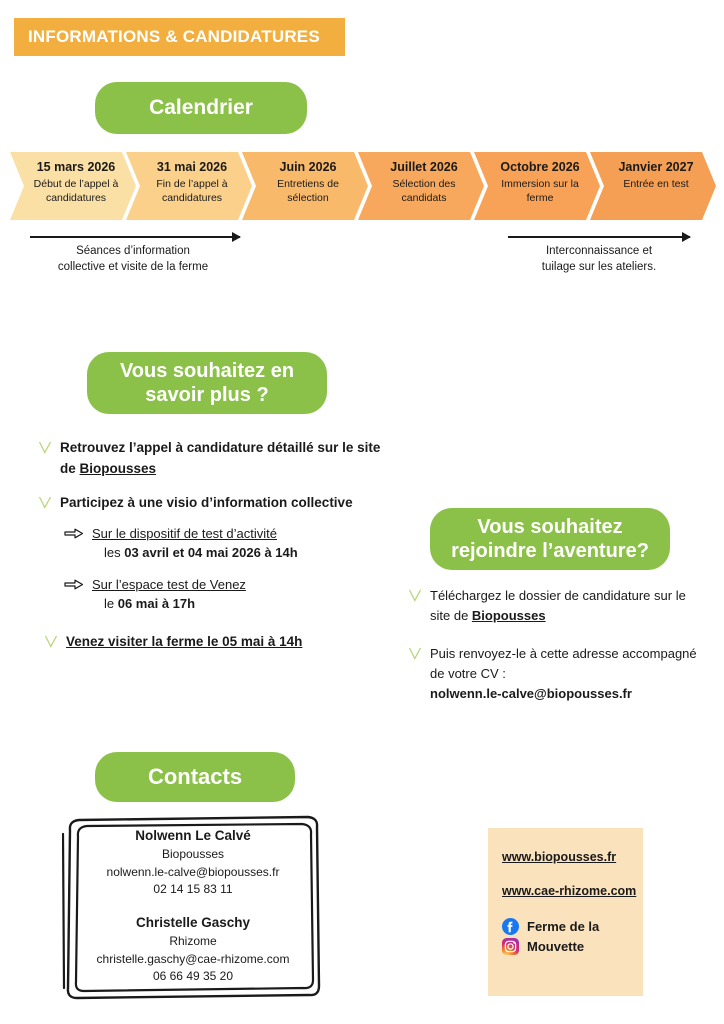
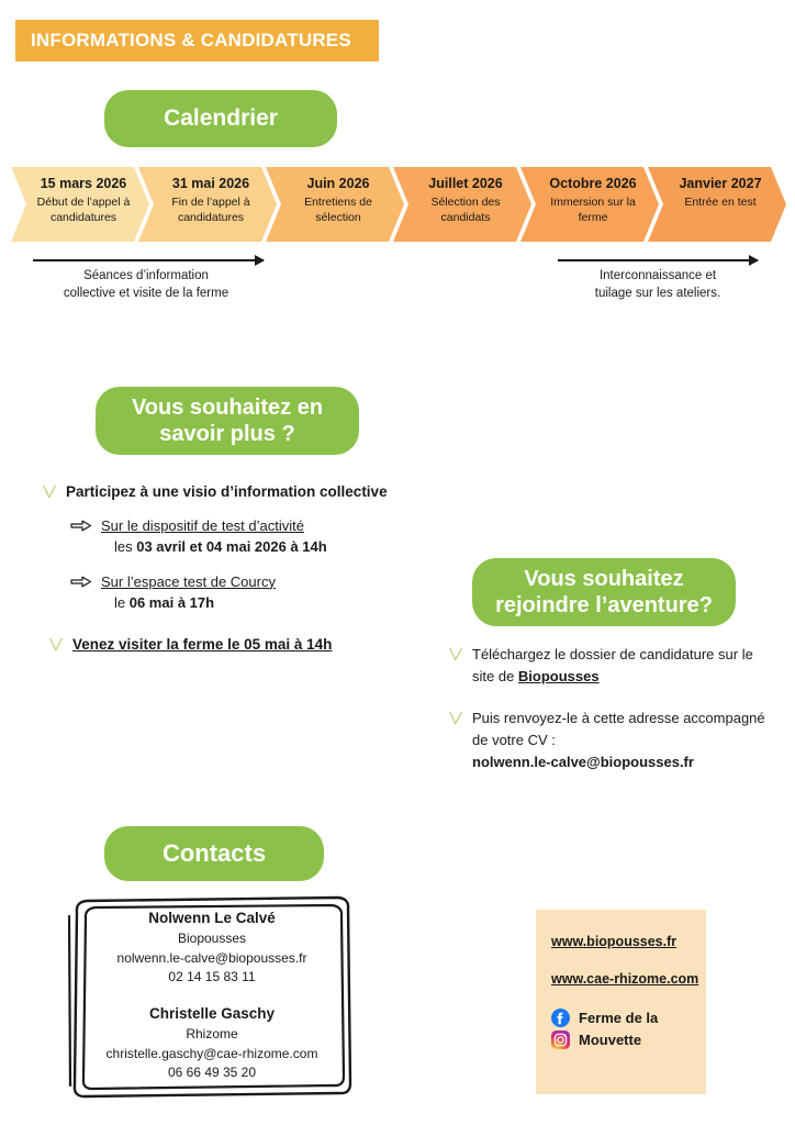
  INFORMATIONS & CANDIDATURES
  Calendrier
  15 mars 2026
  Début de l’appel à
  candidatures
  31 mai 2026
  Fin de l’appel à
  candidatures
  Juin 2026
  Entretiens de
  sélection
  Juillet 2026
  Sélection des
  candidats
  Octobre 2026
  Immersion sur la
  ferme
  Janvier 2027
  Entrée en test
  Séances d’information
  collective et visite de la ferme
  Interconnaissance et
  tuilage sur les ateliers.
  Vous souhaitez en
  savoir plus ?
- Retrouvez l’appel à candidature détaillé sur le site de Biopousses
  Participez à une visio d’information collective
  Sur le dispositif de test d’activité
  les 03 avril et 04 mai 2026 à 14h
- Sur l’espace test de Venez
+ Sur l’espace test de Courcy
  le 06 mai à 17h
  Venez visiter la ferme le 05 mai à 14h
  Vous souhaitez
  rejoindre l’aventure?
  Téléchargez le dossier de candidature sur le site de Biopousses
  Puis renvoyez-le à cette adresse accompagné de votre CV :
  nolwenn.le-calve@biopousses.fr
  Contacts
  Nolwenn Le Calvé
  Biopousses
  nolwenn.le-calve@biopousses.fr
  02 14 15 83 11
  Christelle Gaschy
  Rhizome
  christelle.gaschy@cae-rhizome.com
  06 66 49 35 20
  www.biopousses.fr
  www.cae-rhizome.com
  Ferme de la
  Mouvette
